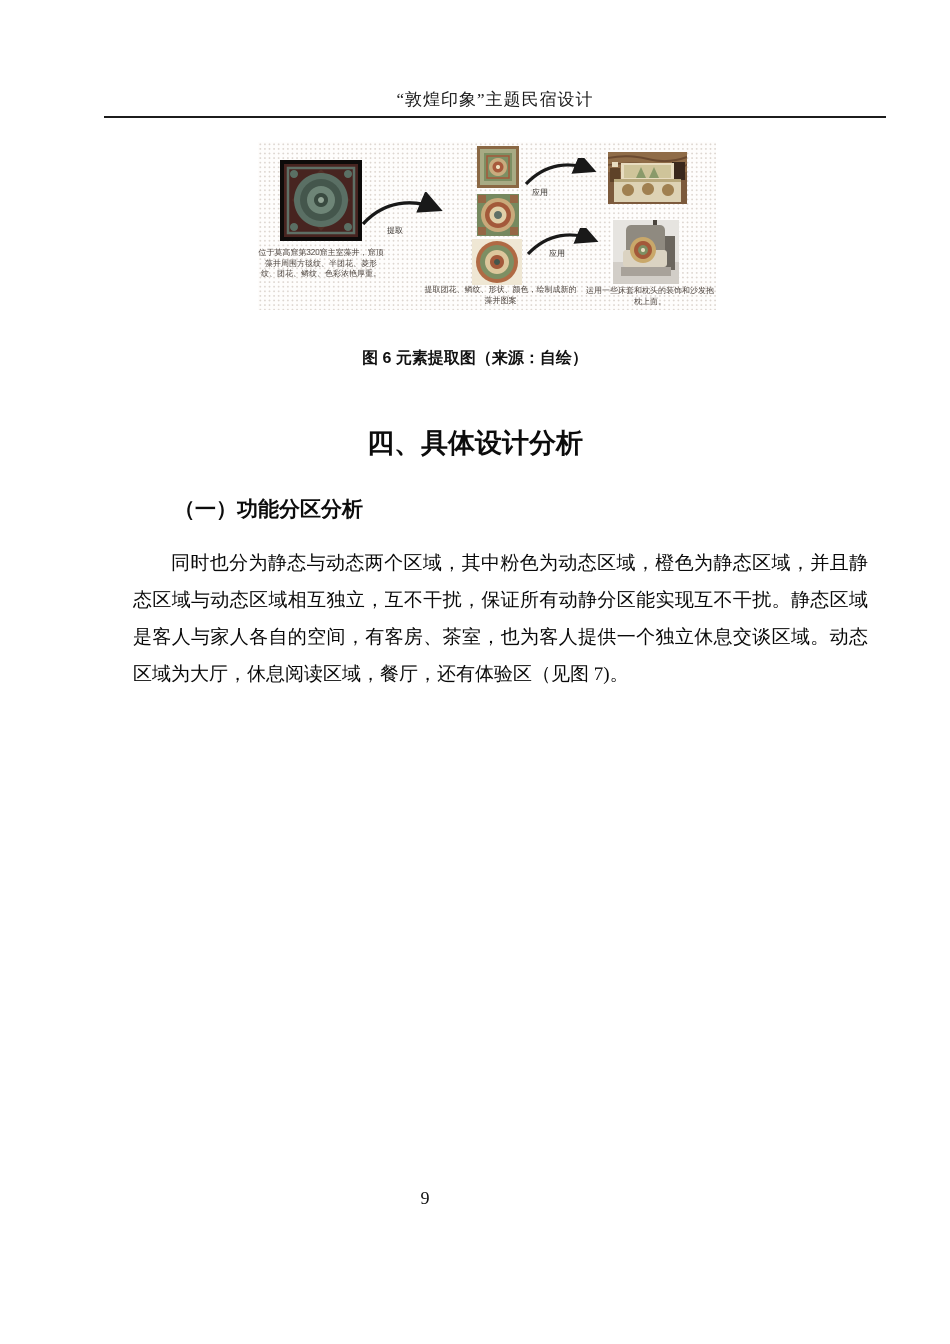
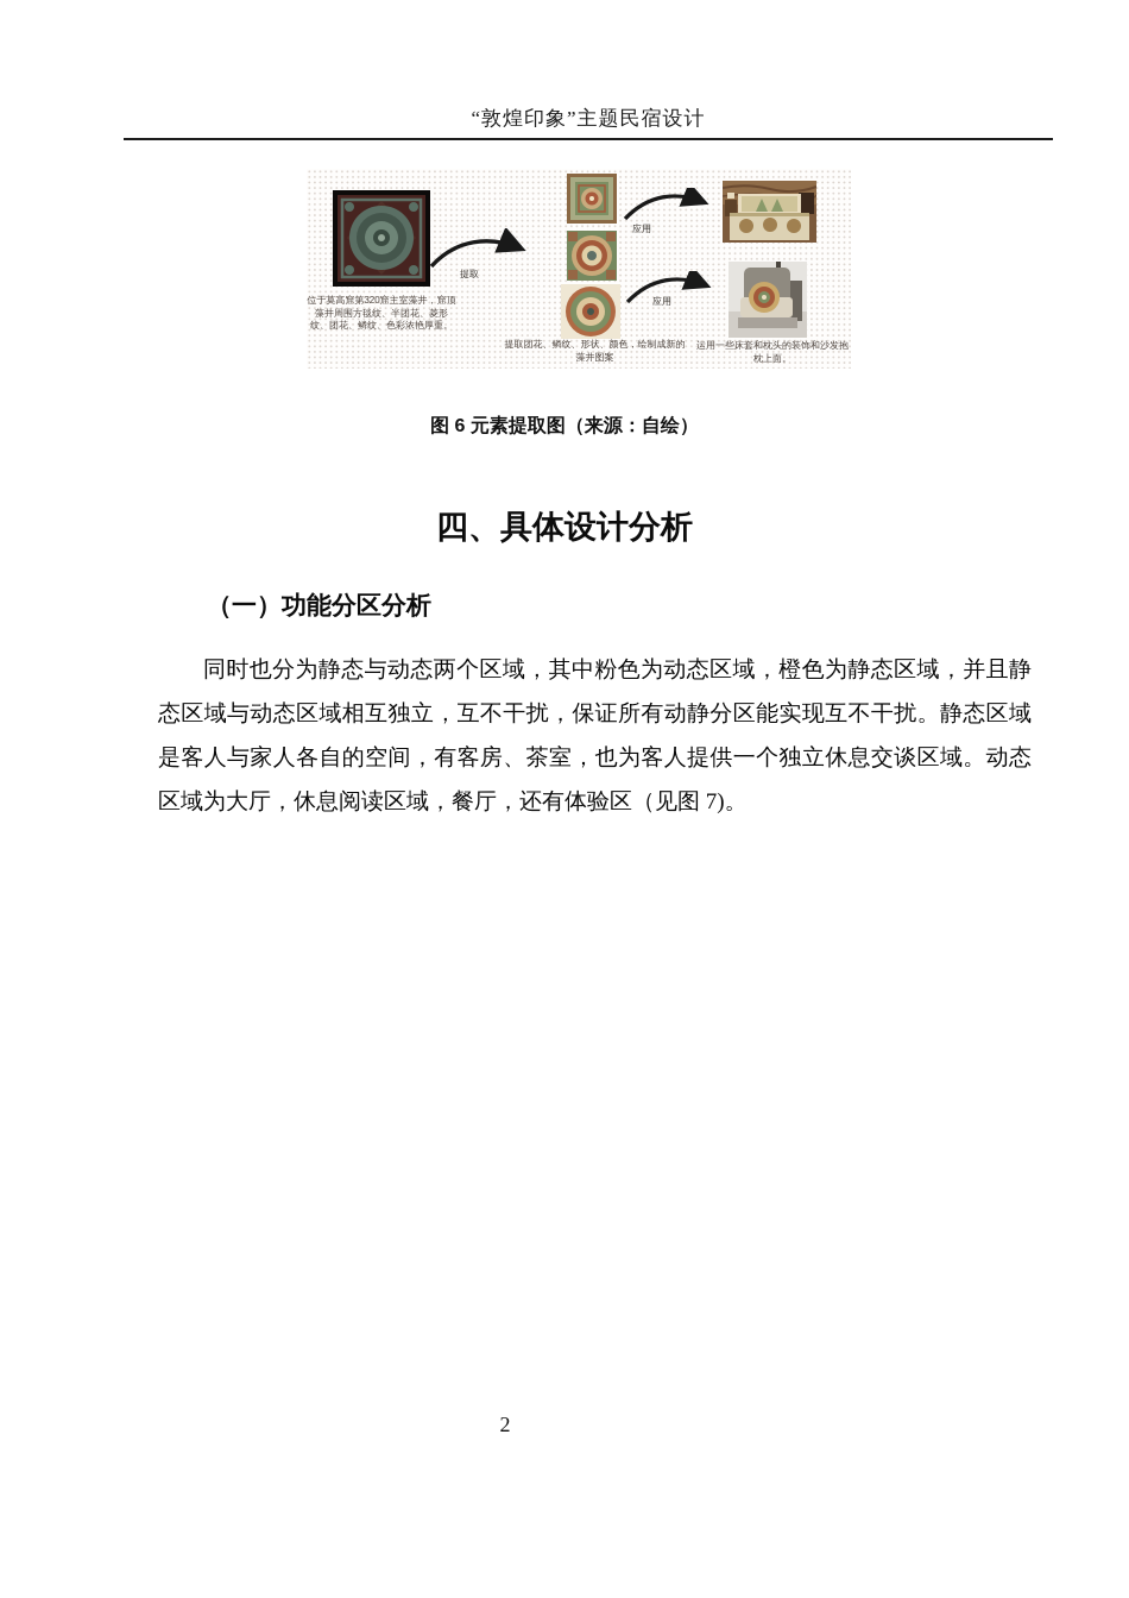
  “敦煌印象”主题民宿设计
  位于莫高窟第320窟主室藻井，窟顶藻井周围方毯纹、半团花、菱形纹、团花、鳞纹、色彩浓艳厚重。
  提取
  提取团花、鳞纹、形状、颜色，绘制成新的藻井图案
  应用
  应用
  运用一些床套和枕头的装饰和沙发抱枕上面。
  图 6 元素提取图（来源：自绘）
  四、具体设计分析
  （一）功能分区分析
  同时也分为静态与动态两个区域，其中粉色为动态区域，橙色为静态区域，并且静态区域与动态区域相互独立，互不干扰，保证所有动静分区能实现互不干扰。静态区域是客人与家人各自的空间，有客房、茶室，也为客人提供一个独立休息交谈区域。动态区域为大厅，休息阅读区域，餐厅，还有体验区（见图 7)。
- 9
+ 2
